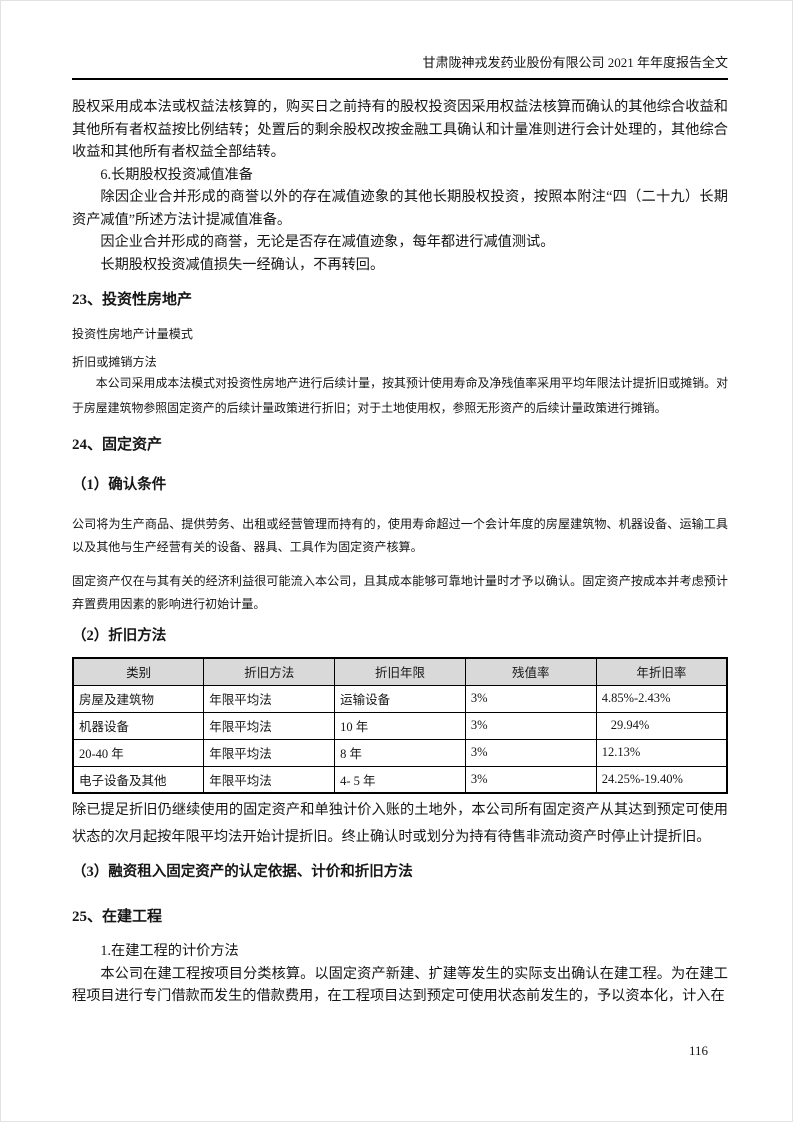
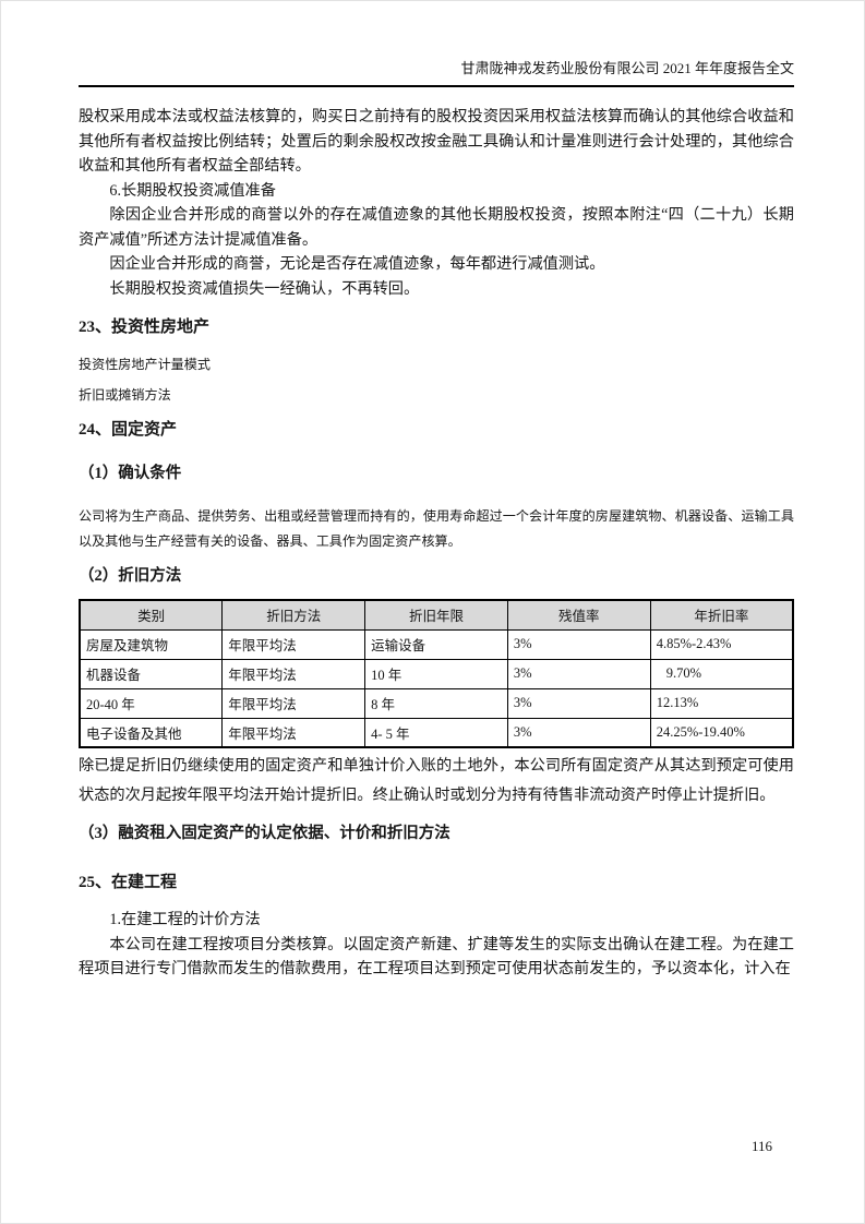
  甘肃陇神戎发药业股份有限公司 2021 年年度报告全文
  股权采用成本法或权益法核算的，购买日之前持有的股权投资因采用权益法核算而确认的其他综合收益和其他所有者权益按比例结转；处置后的剩余股权改按金融工具确认和计量准则进行会计处理的，其他综合收益和其他所有者权益全部结转。
  6.长期股权投资减值准备
  除因企业合并形成的商誉以外的存在减值迹象的其他长期股权投资，按照本附注“四（二十九）长期资产减值”所述方法计提减值准备。
  因企业合并形成的商誉，无论是否存在减值迹象，每年都进行减值测试。
  长期股权投资减值损失一经确认，不再转回。
  23、投资性房地产
  投资性房地产计量模式
  折旧或摊销方法
- 本公司采用成本法模式对投资性房地产进行后续计量，按其预计使用寿命及净残值率采用平均年限法计提折旧或摊销。对于房屋建筑物参照固定资产的后续计量政策进行折旧；对于土地使用权，参照无形资产的后续计量政策进行摊销。
  24、固定资产
  （1）确认条件
  公司将为生产商品、提供劳务、出租或经营管理而持有的，使用寿命超过一个会计年度的房屋建筑物、机器设备、运输工具以及其他与生产经营有关的设备、器具、工具作为固定资产核算。
- 固定资产仅在与其有关的经济利益很可能流入本公司，且其成本能够可靠地计量时才予以确认。固定资产按成本并考虑预计弃置费用因素的影响进行初始计量。
  （2）折旧方法
  类别	折旧方法	折旧年限	残值率	年折旧率
  房屋及建筑物	年限平均法	运输设备	3%	4.85%-2.43%
- 机器设备	年限平均法	10 年	3%	29.94%
+ 机器设备	年限平均法	10 年	3%	9.70%
  20-40 年	年限平均法	8 年	3%	12.13%
  电子设备及其他	年限平均法	4- 5 年	3%	24.25%-19.40%
  除已提足折旧仍继续使用的固定资产和单独计价入账的土地外，本公司所有固定资产从其达到预定可使用状态的次月起按年限平均法开始计提折旧。终止确认时或划分为持有待售非流动资产时停止计提折旧。
  （3）融资租入固定资产的认定依据、计价和折旧方法
  25、在建工程
  1.在建工程的计价方法
  本公司在建工程按项目分类核算。以固定资产新建、扩建等发生的实际支出确认在建工程。为在建工程项目进行专门借款而发生的借款费用，在工程项目达到预定可使用状态前发生的，予以资本化，计入在
  116
